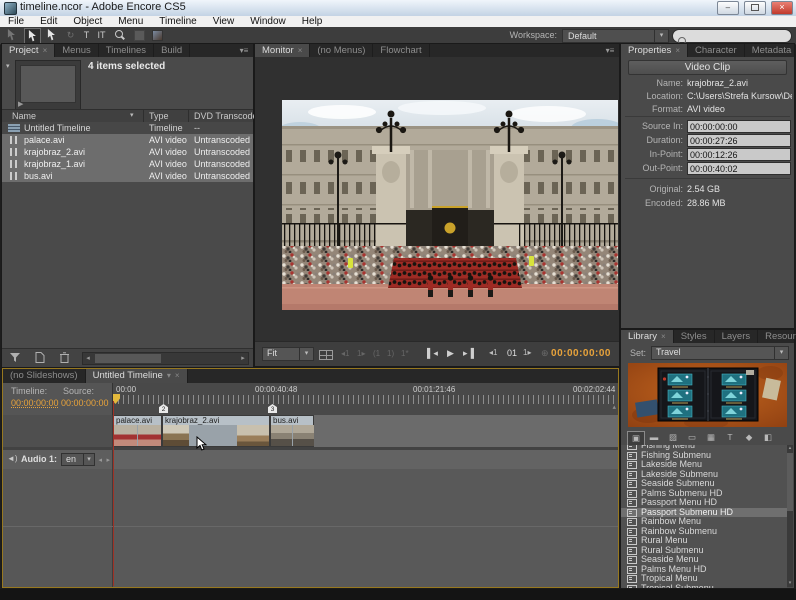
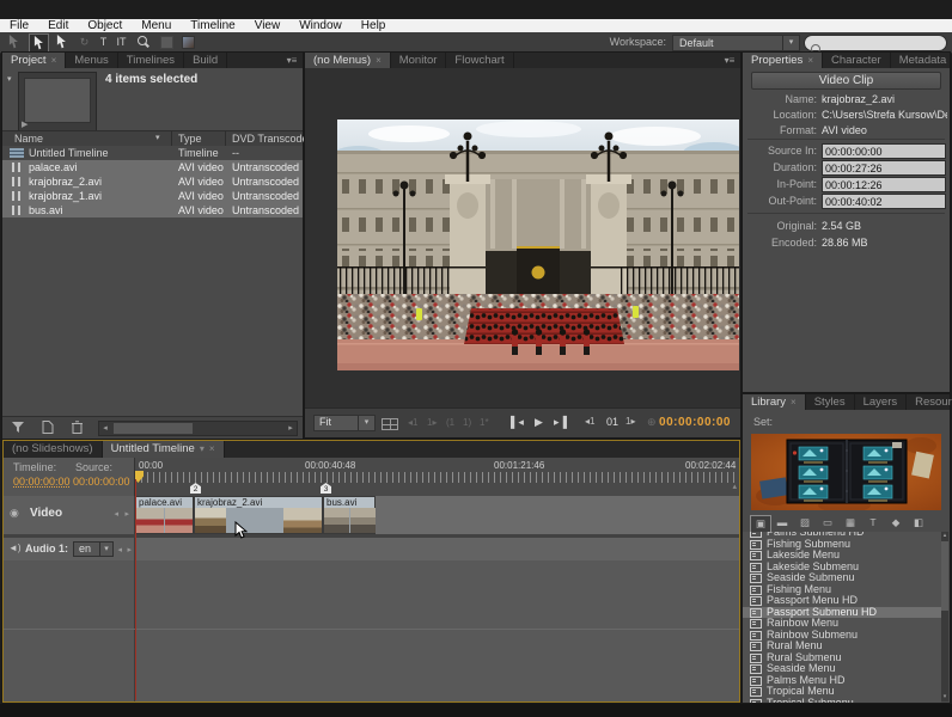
- timeline.ncor - Adobe Encore CS5
- – ×
  File
  Edit
  Object
  Menu
  Timeline
  View
  Window
  Help
  ↻
  T
  IT
  Workspace:
  Default
  Project
  ×
  Menus
  Timelines
  Build
  ▾≡
  4 items selected
  Name
  Type
  DVD Transcod
  Untitled Timeline
  Timeline
  --
  palace.avi
  AVI video
  Untranscoded
  krajobraz_2.avi
  AVI video
  Untranscoded
  krajobraz_1.avi
  AVI video
  Untranscoded
  bus.avi
  AVI video
  Untranscoded
- Monitor
+ (no Menus)
  ×
- (no Menus)
+ Monitor
  Flowchart
  ▾≡
  Fit
  ◂1
  1▸
  (1
  1)
  1*
  ▌◂
  ▶
  ▸▐
  ◂1
  01
  1▸
  ⊕
  00:00:00:00
  Properties
  ×
  Character
  Metadata
  Video Clip
  Name:
  krajobraz_2.avi
  Location:
  C:\Users\Strefa Kursow\D
  Format:
  AVI video
  Source In:
  00:00:00:00
  Duration:
  00:00:27:26
  In-Point:
  00:00:12:26
  Out-Point:
  00:00:40:02
  Original:
  2.54 GB
  Encoded:
  28.86 MB
  Library
  ×
  Styles
  Layers
  Resour
  Set:
- Travel
  ▣
  ▬
  ▨
  ▭
  ▦
  T
  ◆
  ◧
- Fishing Menu
+ Palms Submenu HD
  Fishing Submenu
  Lakeside Menu
  Lakeside Submenu
  Seaside Submenu
- Palms Submenu HD
+ Fishing Menu
  Passport Menu HD
  Passport Submenu HD
  Rainbow Menu
  Rainbow Submenu
  Rural Menu
  Rural Submenu
  Seaside Menu
  Palms Menu HD
  Tropical Menu
  Tropical Submenu
  (no Slideshows)
  Untitled Timeline
  ▾
  ×
  Timeline:
  00:00:00:00
  Source:
  00:00:00:00
  00:00
  00:00:40:48
  00:01:21:46
  00:02:02:44
+ ◉
+ Video
  palace.avi
  krajobraz_2.avi
  bus.avi
  ◄)
  Audio 1:
  en
